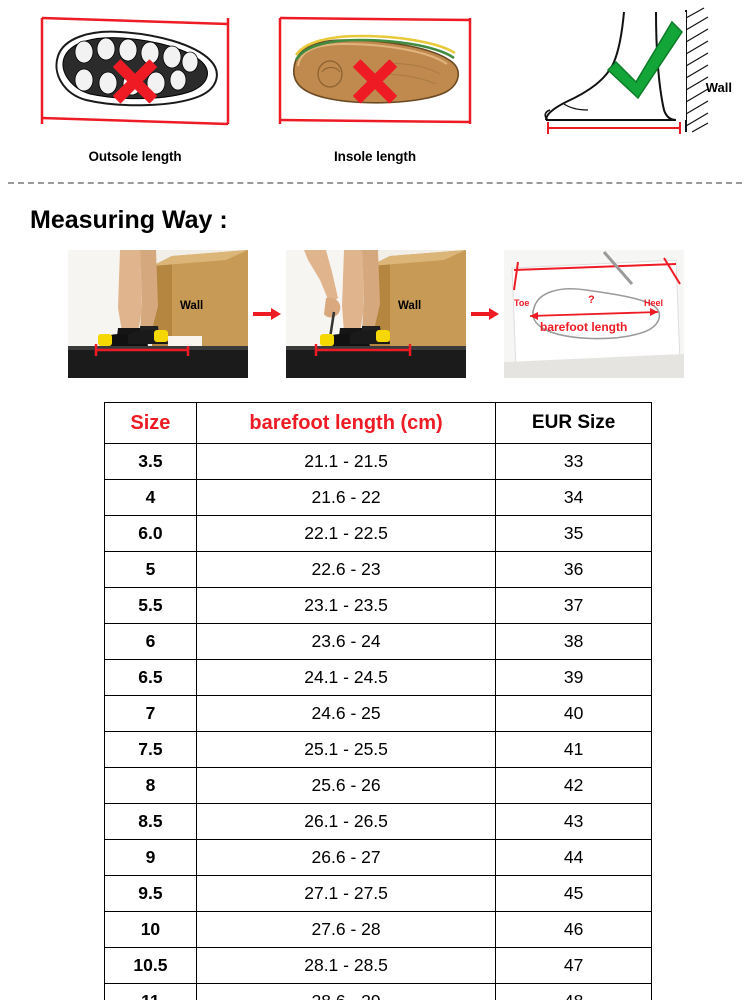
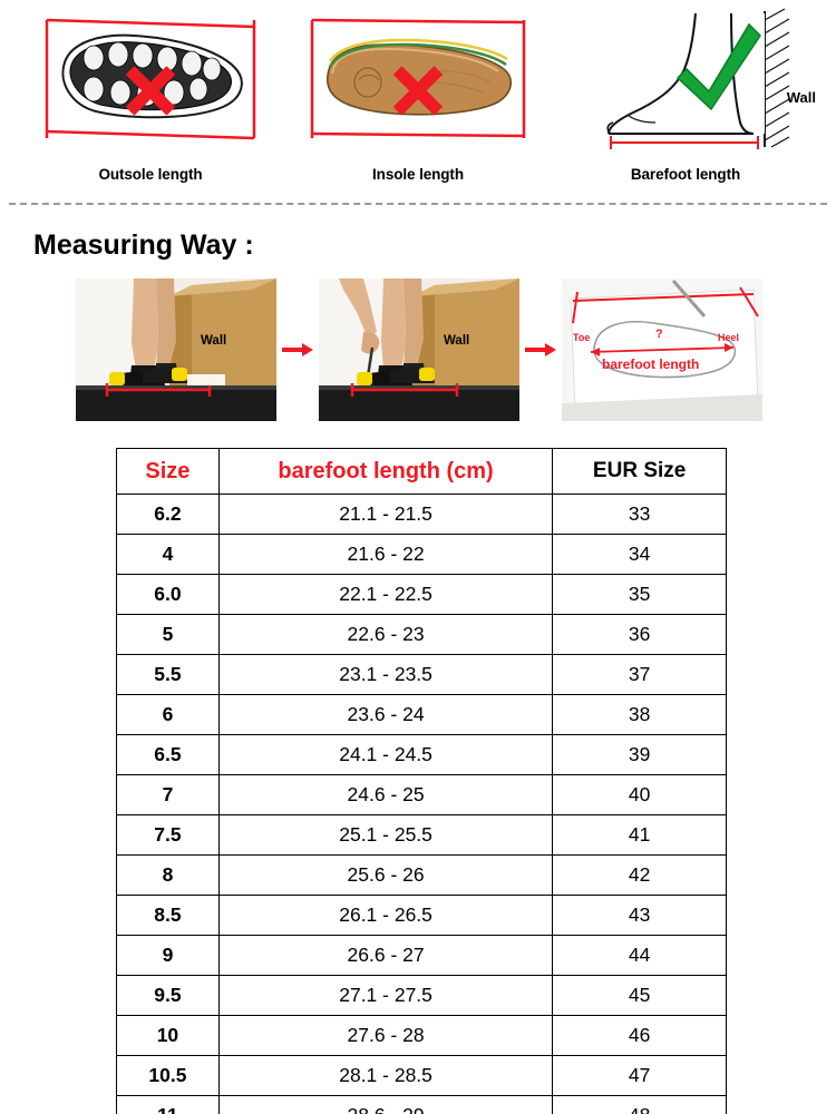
  Outsole length
  Insole length
  Wall
+ Barefoot length
  Measuring Way :
  Wall
  Wall
  Toe
  ?
  Heel
  barefoot length
  Size	barefoot length (cm)	EUR Size
- 3.5	21.1 - 21.5	33
+ 6.2	21.1 - 21.5	33
  4	21.6 - 22	34
  6.0	22.1 - 22.5	35
  5	22.6 - 23	36
  5.5	23.1 - 23.5	37
  6	23.6 - 24	38
  6.5	24.1 - 24.5	39
  7	24.6 - 25	40
  7.5	25.1 - 25.5	41
  8	25.6 - 26	42
  8.5	26.1 - 26.5	43
  9	26.6 - 27	44
  9.5	27.1 - 27.5	45
  10	27.6 - 28	46
  10.5	28.1 - 28.5	47
